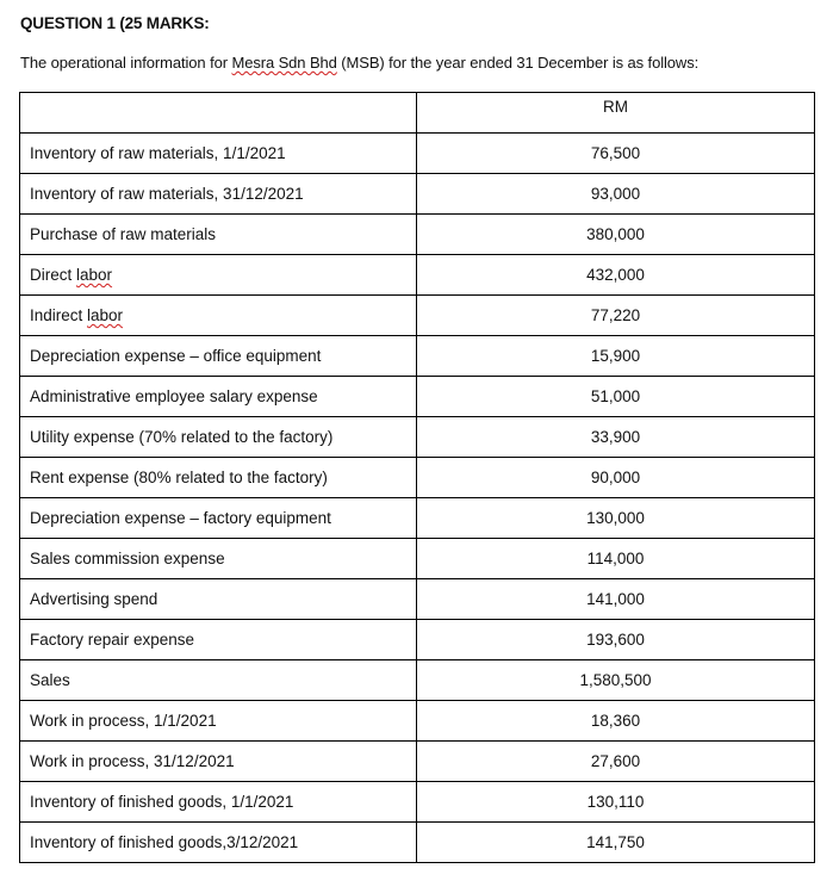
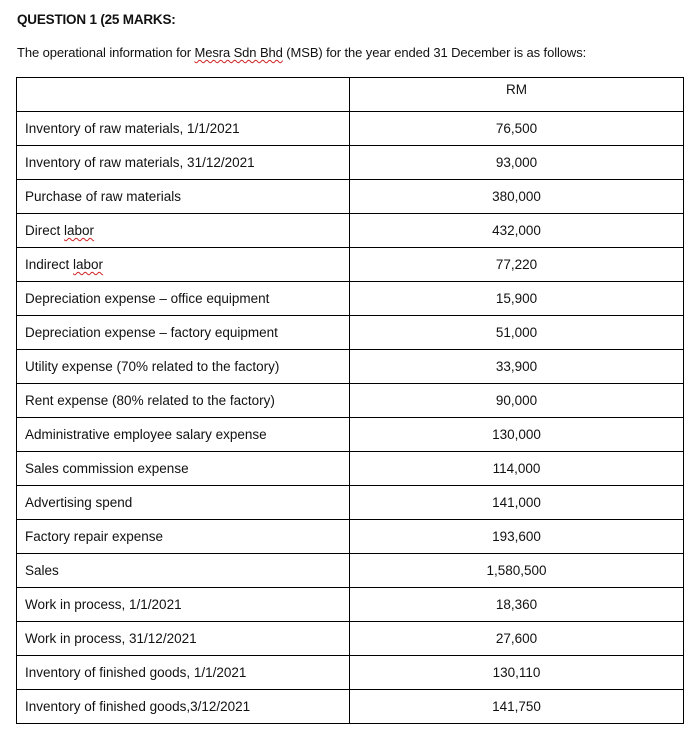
  QUESTION 1 (25 MARKS:
  The operational information for Mesra Sdn Bhd (MSB) for the year ended 31 December is as follows:
  	RM
  Inventory of raw materials, 1/1/2021	76,500
  Inventory of raw materials, 31/12/2021	93,000
  Purchase of raw materials	380,000
  Direct labor	432,000
  Indirect labor	77,220
  Depreciation expense – office equipment	15,900
- Administrative employee salary expense	51,000
+ Depreciation expense – factory equipment	51,000
  Utility expense (70% related to the factory)	33,900
  Rent expense (80% related to the factory)	90,000
- Depreciation expense – factory equipment	130,000
+ Administrative employee salary expense	130,000
  Sales commission expense	114,000
  Advertising spend	141,000
  Factory repair expense	193,600
  Sales	1,580,500
  Work in process, 1/1/2021	18,360
  Work in process, 31/12/2021	27,600
  Inventory of finished goods, 1/1/2021	130,110
  Inventory of finished goods,3/12/2021	141,750
